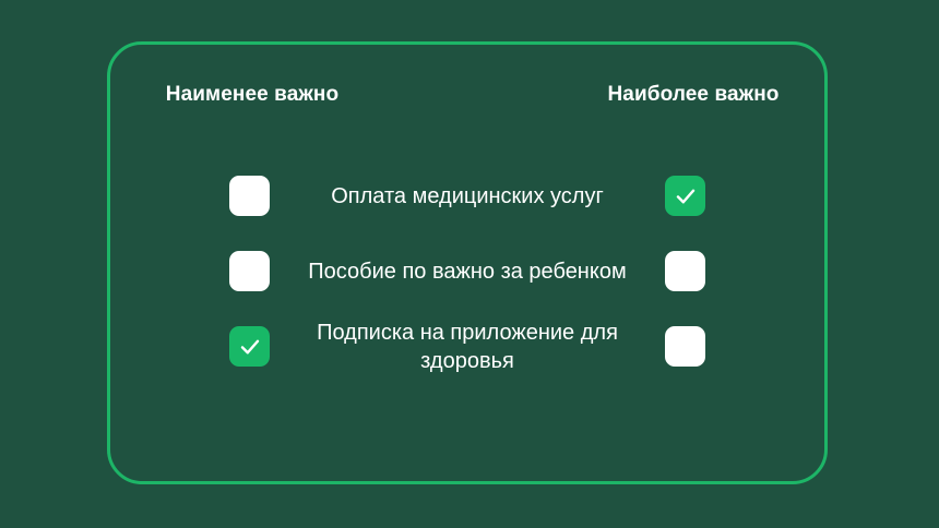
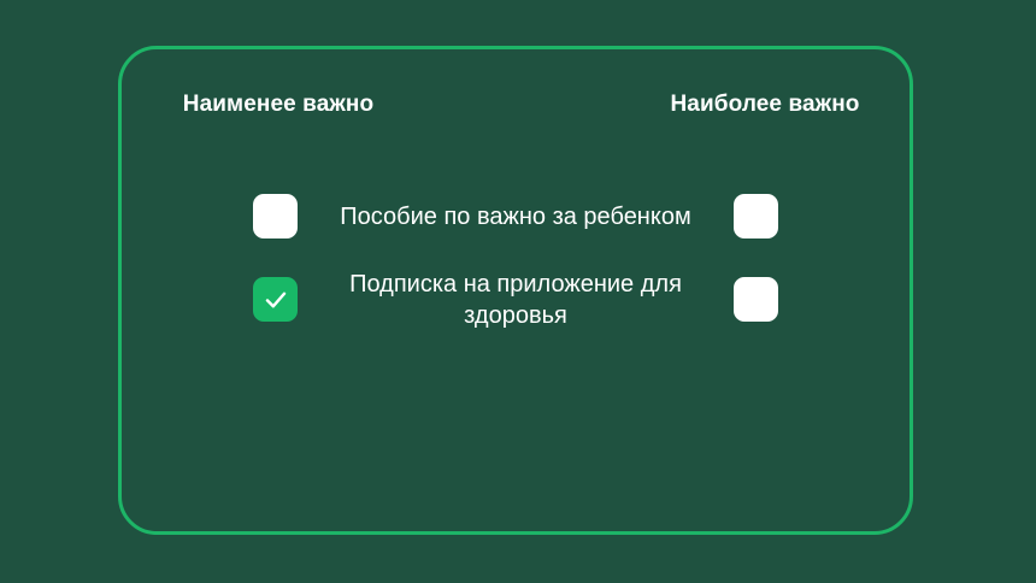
  Наименее важно
  Наиболее важно
- Оплата медицинских услуг
  Пособие по важно за ребенком
  Подписка на приложение для
  здоровья
